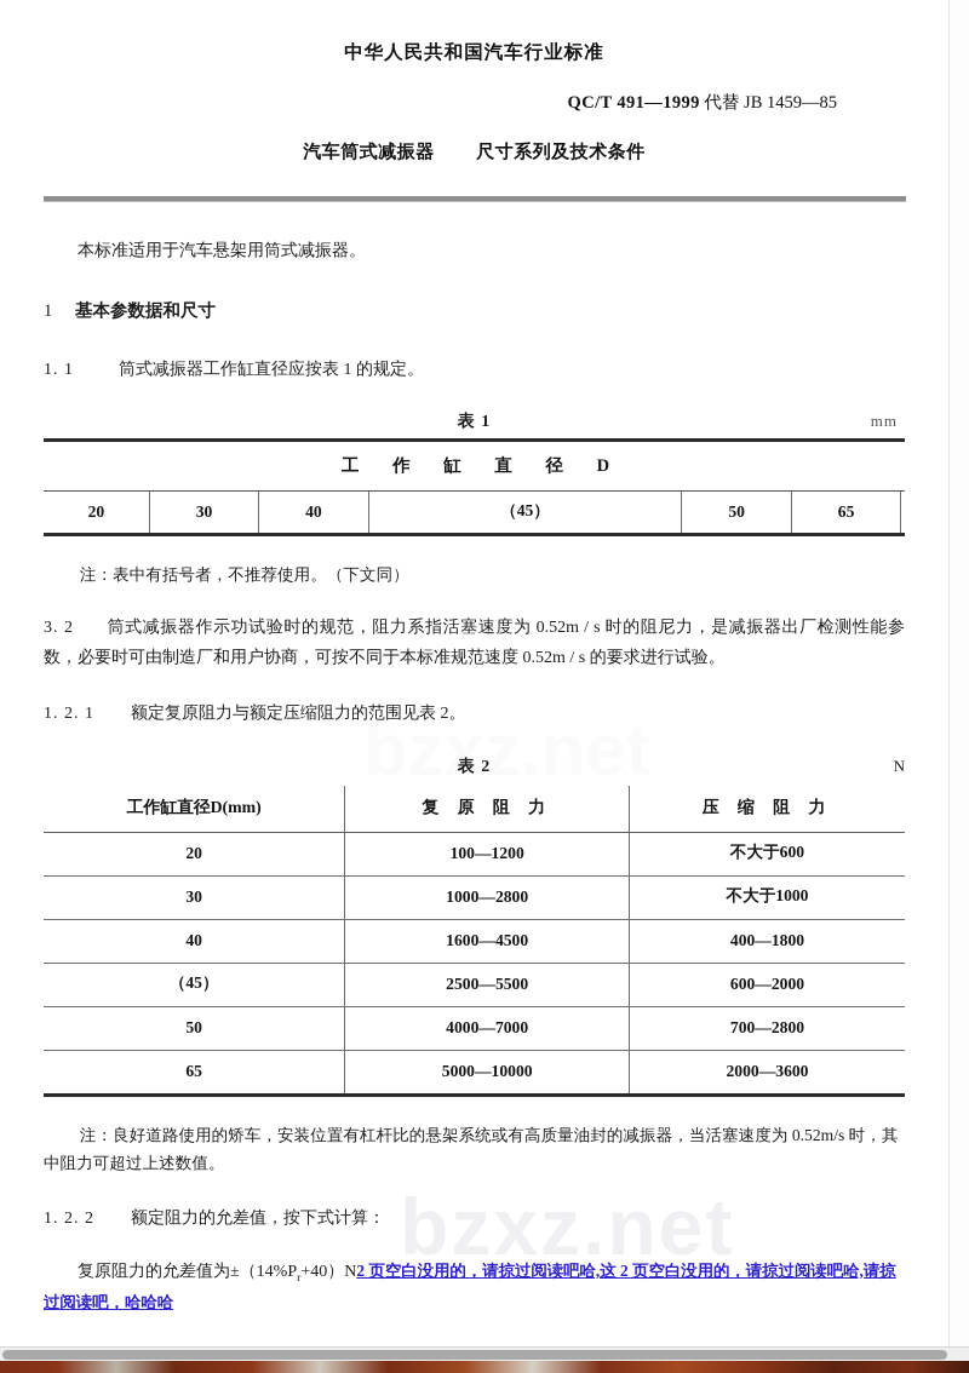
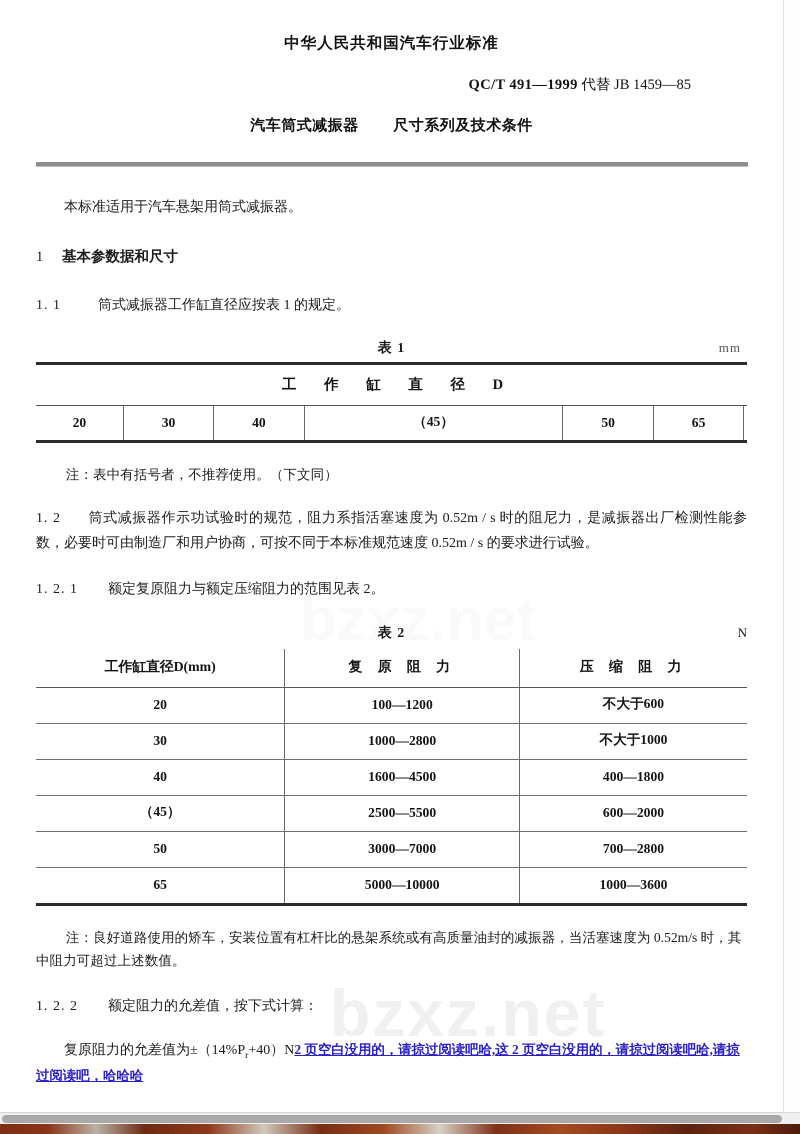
  bzxz.net
  bzxz.net
  中华人民共和国汽车行业标准
  QC/T 491—1999 代替 JB 1459—85
  汽车筒式减振器 尺寸系列及技术条件
  本标准适用于汽车悬架用筒式减振器。
  1 基本参数据和尺寸
  1. 1 筒式减振器工作缸直径应按表 1 的规定。
  表 1
  mm
  工 作 缸 直 径 D
  20	30	40	（45）	50	65
  注：表中有括号者，不推荐使用。（下文同）
- 3. 2 筒式减振器作示功试验时的规范，阻力系指活塞速度为 0.52m / s 时的阻尼力，是减振器出厂检测性能参数，必要时可由制造厂和用户协商，可按不同于本标准规范速度 0.52m / s 的要求进行试验。
+ 1. 2 筒式减振器作示功试验时的规范，阻力系指活塞速度为 0.52m / s 时的阻尼力，是减振器出厂检测性能参数，必要时可由制造厂和用户协商，可按不同于本标准规范速度 0.52m / s 的要求进行试验。
  1. 2. 1 额定复原阻力与额定压缩阻力的范围见表 2。
  表 2
  N
  工作缸直径D(mm)	复 原 阻 力	压 缩 阻 力
  20	100—1200	不大于600
  30	1000—2800	不大于1000
  40	1600—4500	400—1800
  （45）	2500—5500	600—2000
- 50	4000—7000	700—2800
+ 50	3000—7000	700—2800
- 65	5000—10000	2000—3600
+ 65	5000—10000	1000—3600
  注：良好道路使用的矫车，安装位置有杠杆比的悬架系统或有高质量油封的减振器，当活塞速度为 0.52m/s 时，其中阻力可超过上述数值。
  1. 2. 2 额定阻力的允差值，按下式计算：
  复原阻力的允差值为±（14%Pr+40）N2 页空白没用的，请掠过阅读吧哈,这 2 页空白没用的，请掠过阅读吧哈,请掠过阅读吧，哈哈哈
